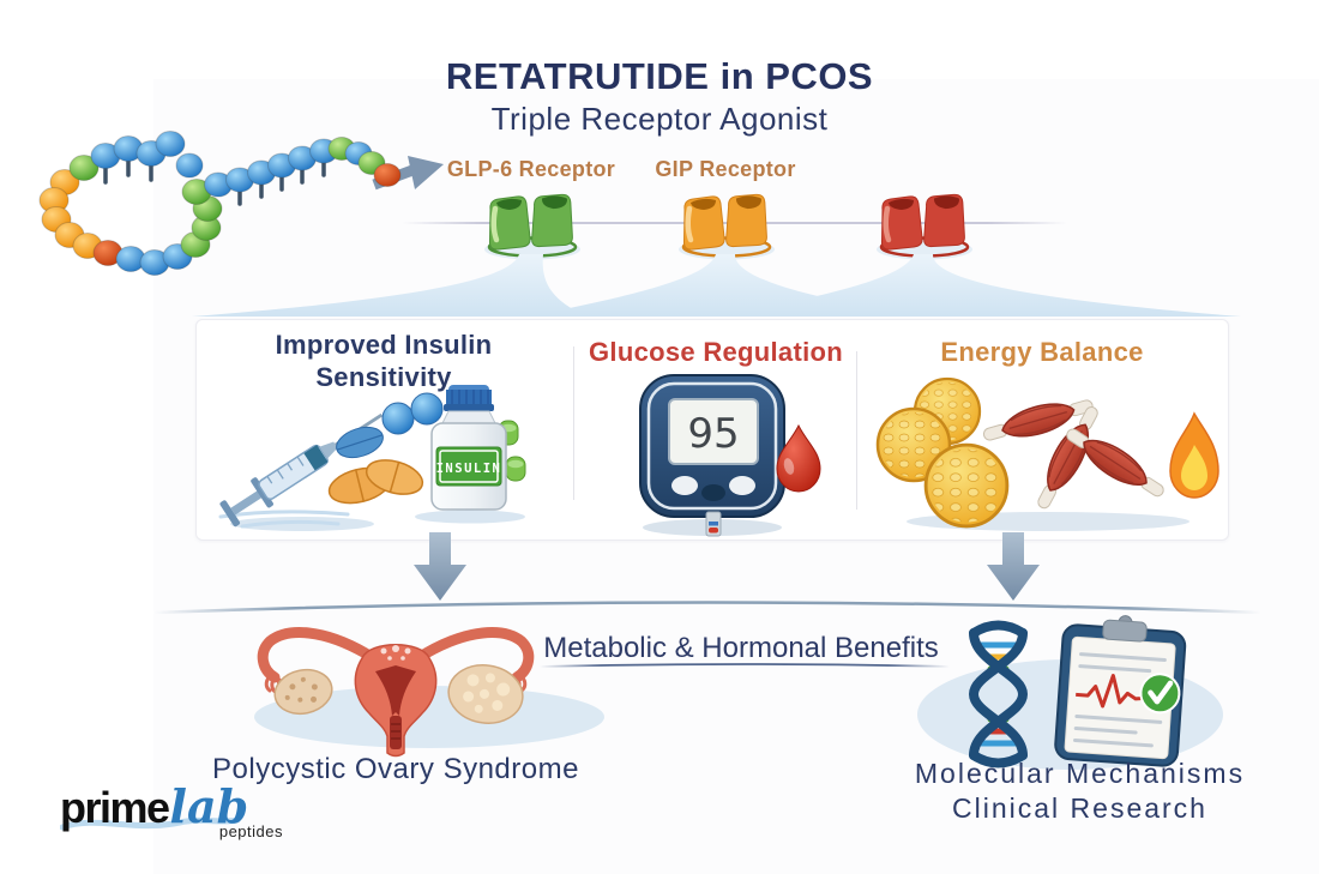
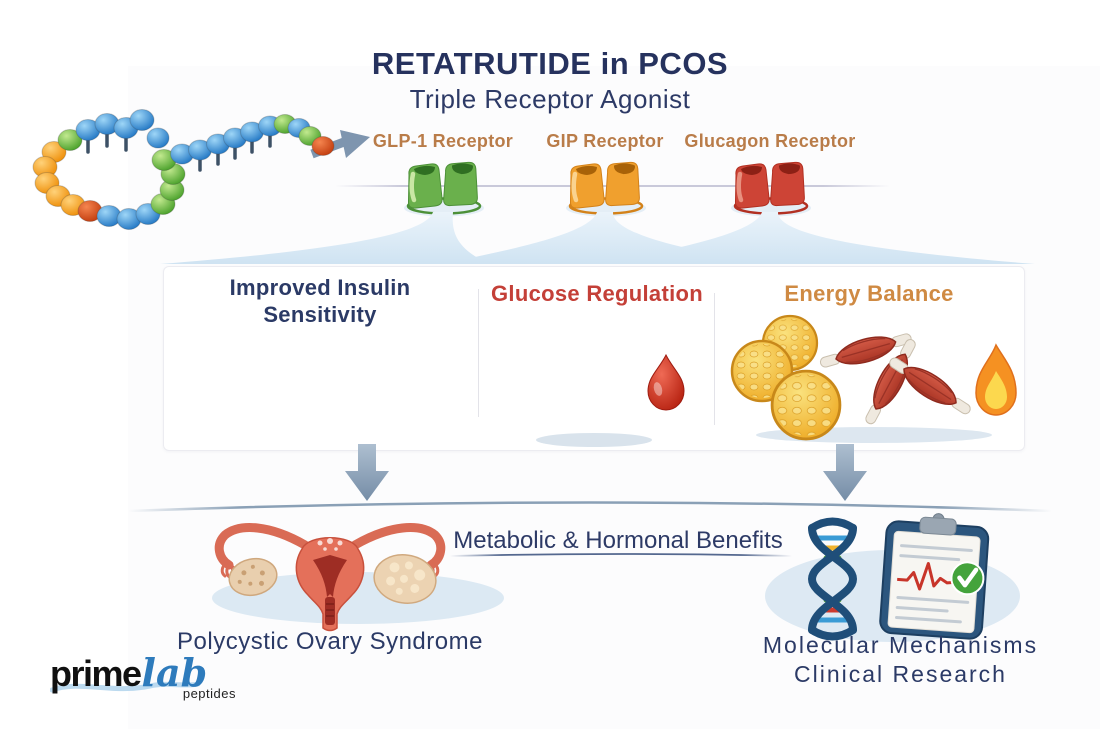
  RETATRUTIDE in PCOS
  Triple Receptor Agonist
- GLP-6 Receptor
+ GLP-1 Receptor
  GIP Receptor
+ Glucagon Receptor
  Improved Insulin
  Sensitivity
  Glucose Regulation
  Energy Balance
- INSULIN
- 95
  Metabolic & Hormonal Benefits
  Polycystic Ovary Syndrome
  Molecular Mechanisms
  Clinical Research
  primelab
  peptides
